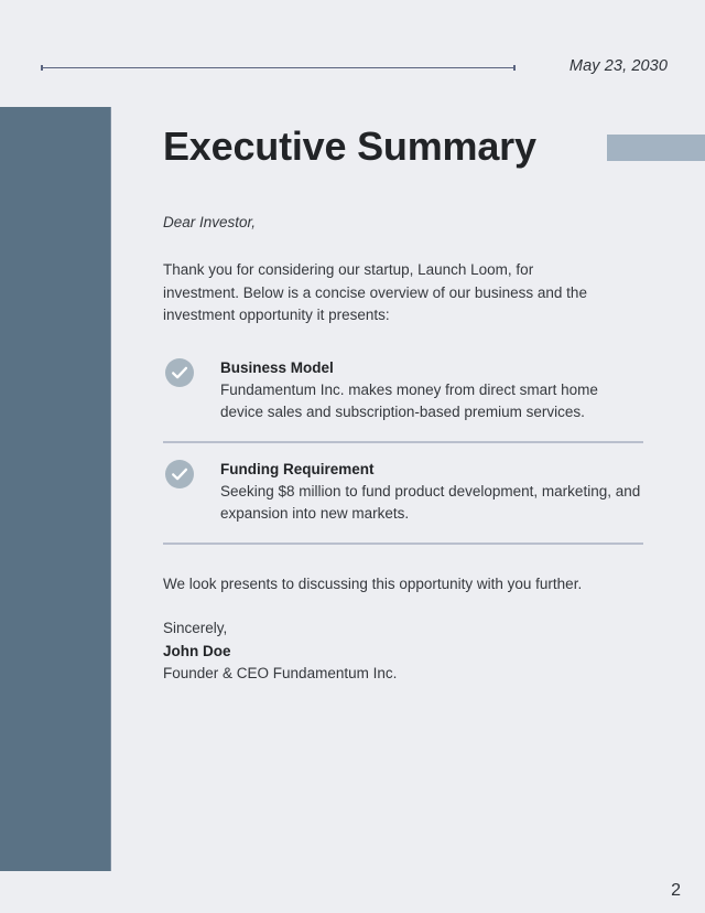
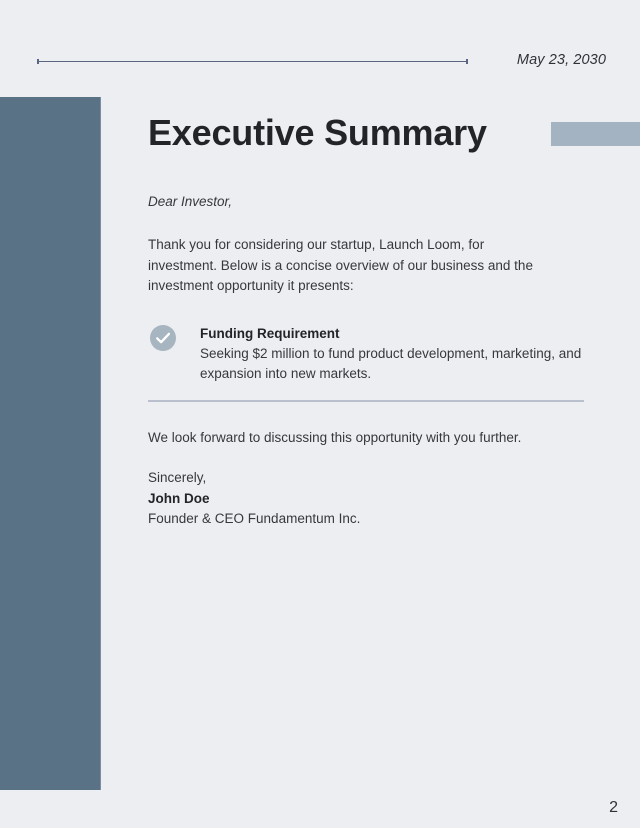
  May 23, 2030
  Executive Summary
  Dear Investor,
  Thank you for considering our startup, Launch Loom, for investment. Below is a concise overview of our business and the investment opportunity it presents:
- Business Model
- Fundamentum Inc. makes money from direct smart home device sales and subscription-based premium services.
  Funding Requirement
- Seeking $8 million to fund product development, marketing, and expansion into new markets.
+ Seeking $2 million to fund product development, marketing, and expansion into new markets.
- We look presents to discussing this opportunity with you further.
+ We look forward to discussing this opportunity with you further.
  Sincerely,
  John Doe
  Founder & CEO Fundamentum Inc.
  2
